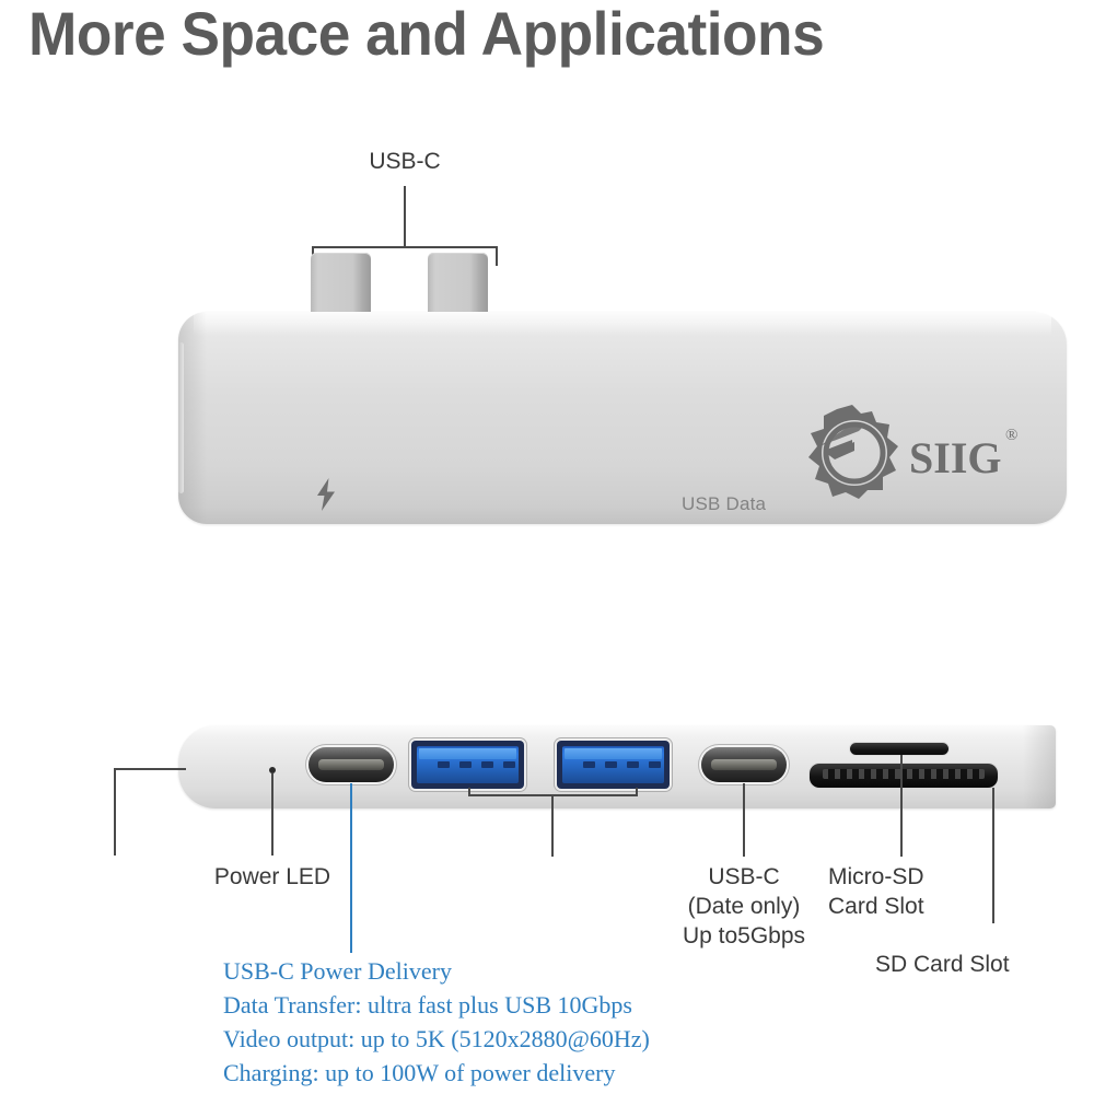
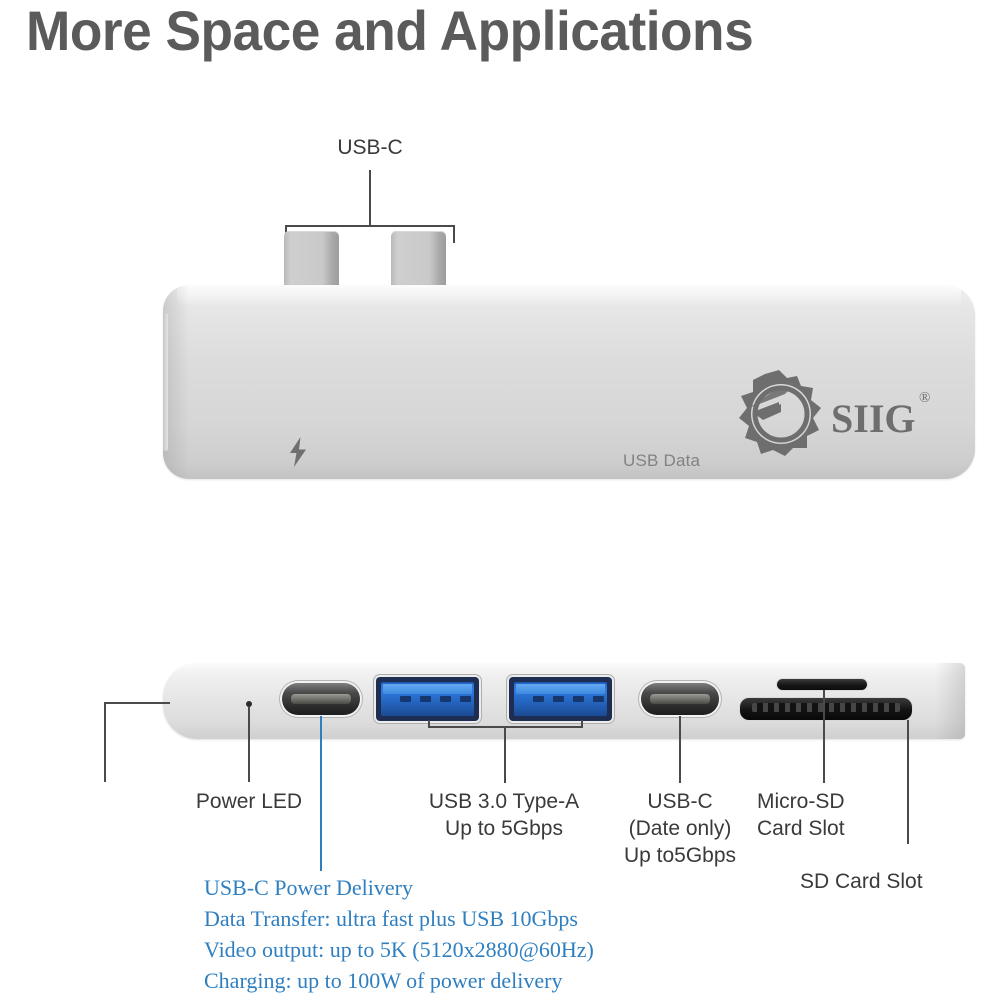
  More Space and Applications
  USB-C
  USB Data
  SIIG
  ®
  Power LED
+ USB 3.0 Type-A
+ Up to 5Gbps
  USB-C
  (Date only)
  Up to5Gbps
  Micro-SD
  Card Slot
  SD Card Slot
  USB-C Power Delivery
  Data Transfer: ultra fast plus USB 10Gbps
  Video output: up to 5K (5120x2880@60Hz)
  Charging: up to 100W of power delivery
